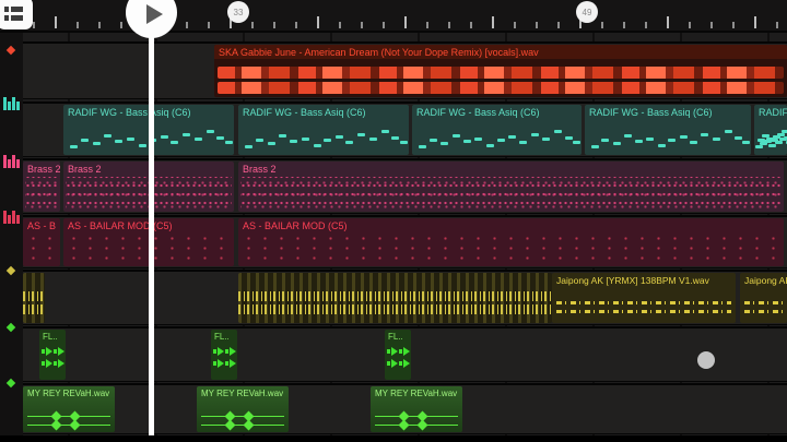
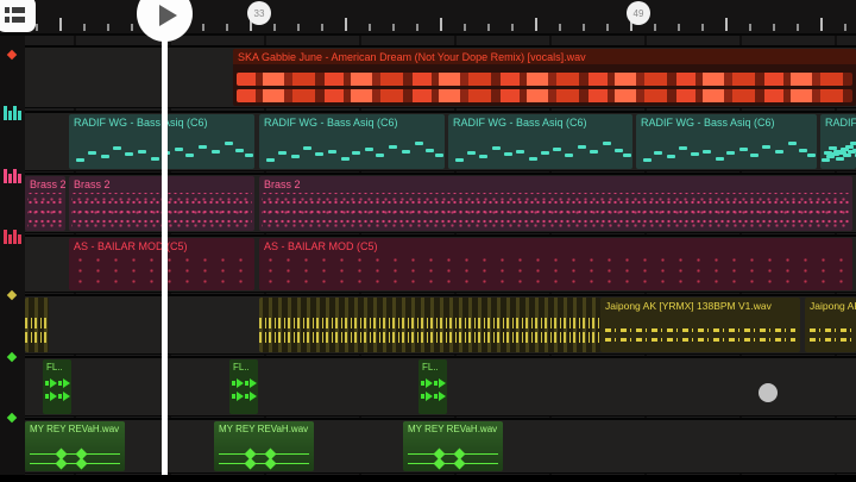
  SKA Gabbie June - American Dream (Not Your Dope Remix) [vocals].wav
  RADIF WG - Basssiq (C6)
  RADIF WG - Bass Asiq (C6)
  RADIF WG - Bass Asiq (C6)
  RADIF WG - Bass Asiq (C6)
  Brass 2
  Brass 2
  Brass 2
- AS - B
  AS - BAILAR MOD (C5)
  AS - BAILAR MOD (C5)
  Jaipong AK [YRMX] 138BPM V1.wav
  FL..
  FL..
  FL..
  MY REY REVaH.wav
  MY REY REVaH.wav
  MY REY REVaH.wav
  33
  49
